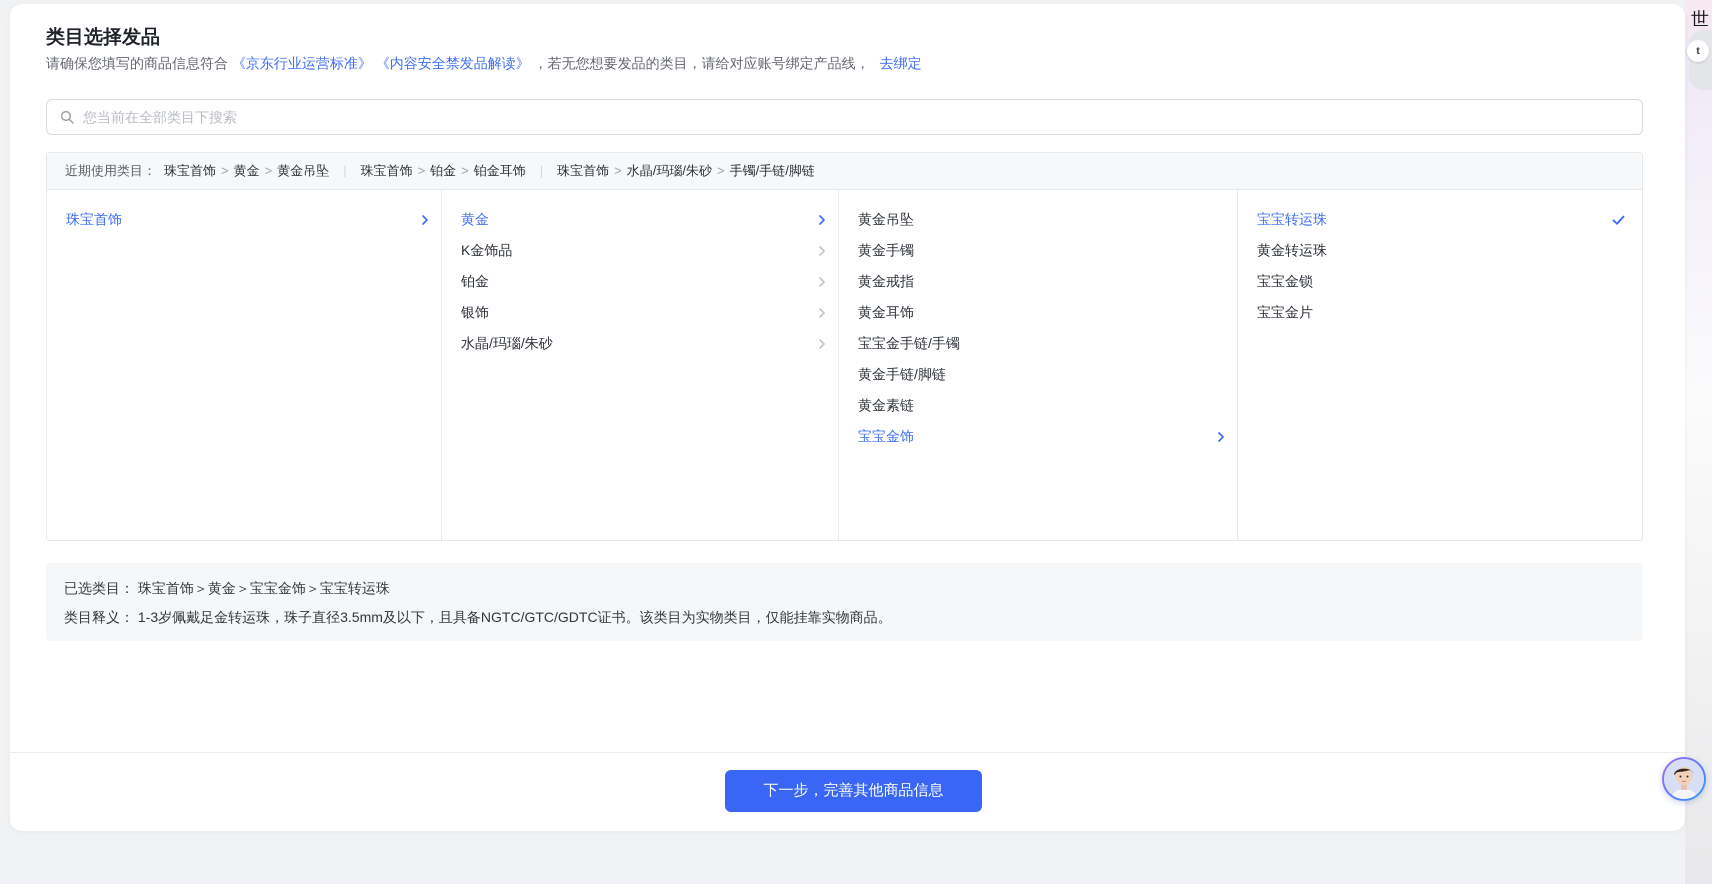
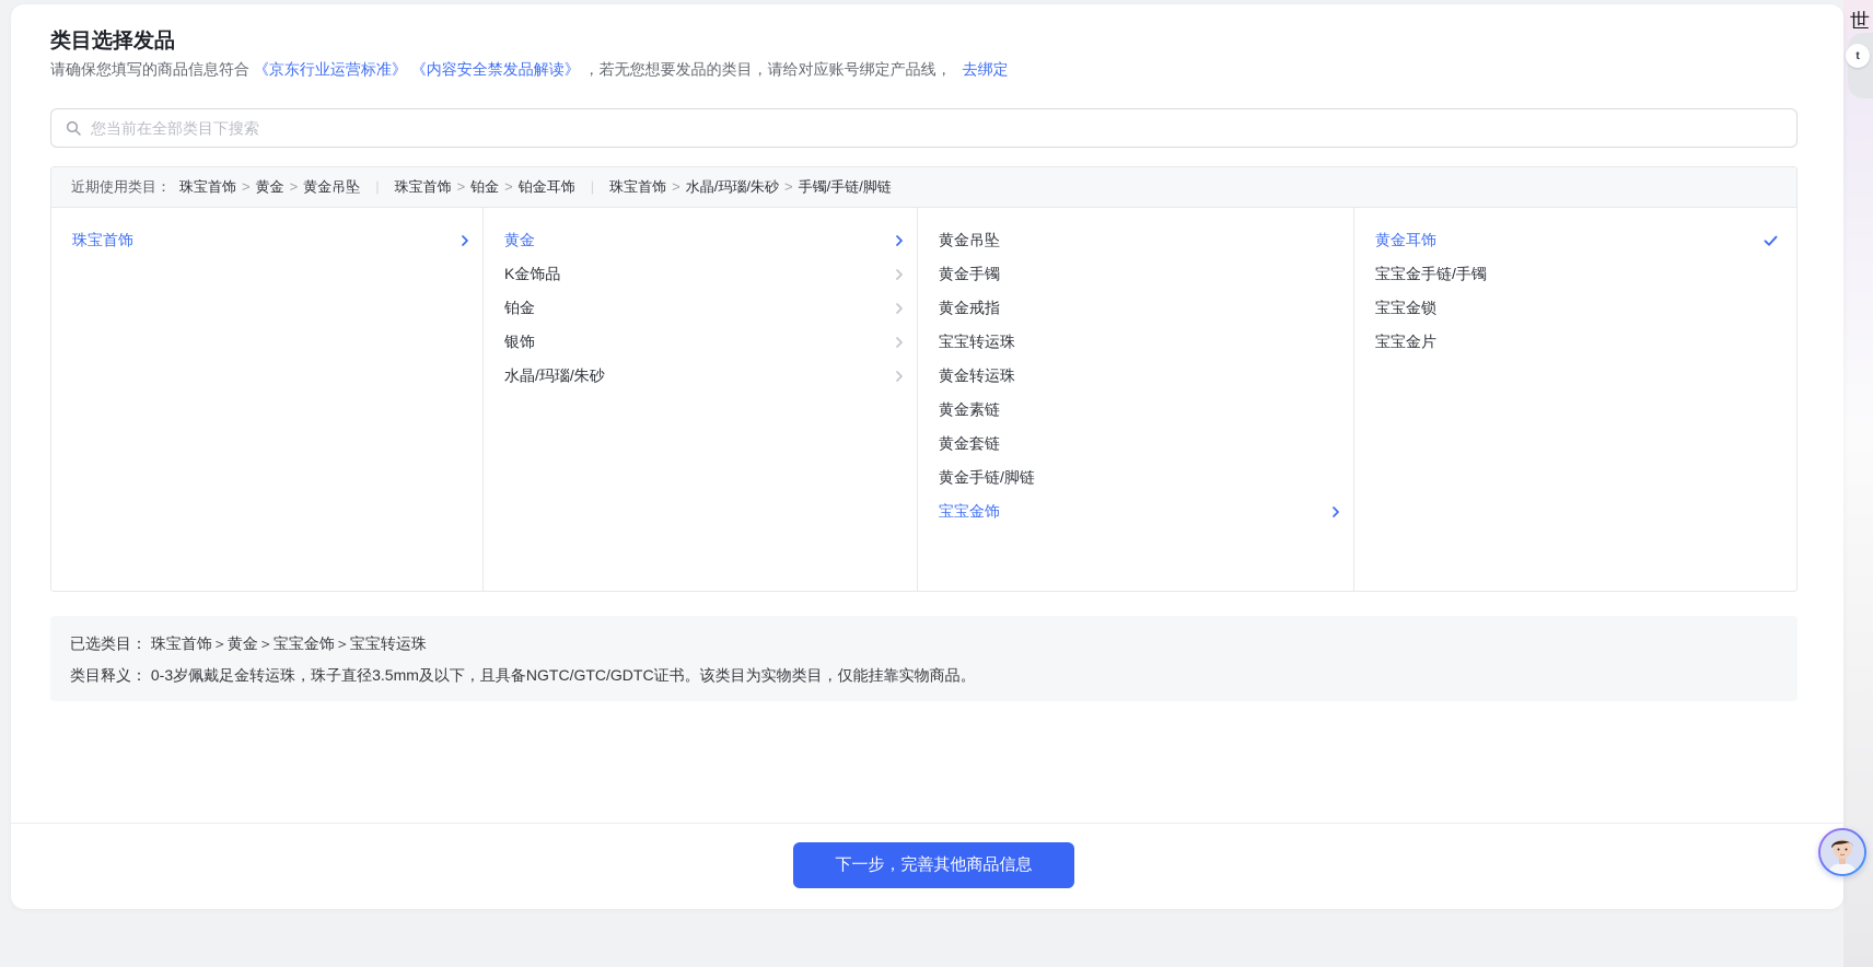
  类目选择发品
  请确保您填写的商品信息符合 《京东行业运营标准》 《内容安全禁发品解读》 ，若无您想要发品的类目，请给对应账号绑定产品线， 去绑定
  您当前在全部类目下搜索
  近期使用类目：
  珠宝首饰 > 黄金 > 黄金吊坠 珠宝首饰 > 铂金 > 铂金耳饰 | 珠宝首饰 > 水晶/玛瑙/朱砂 > 手镯/手链/脚链
  珠宝首饰
  黄金
  K金饰品
  铂金
  银饰
  水晶/玛瑙/朱砂
  黄金吊坠
  黄金手镯
  黄金戒指
- 黄金耳饰
+ 宝宝转运珠
- 宝宝金手链/手镯
+ 黄金转运珠
- 黄金手链/脚链
+ 黄金素链
+ 黄金套链
- 黄金素链
+ 黄金手链/脚链
  宝宝金饰
- 宝宝转运珠
+ 黄金耳饰
- 黄金转运珠
+ 宝宝金手链/手镯
  宝宝金锁
  宝宝金片
  已选类目： 珠宝首饰＞黄金＞宝宝金饰＞宝宝转运珠
- 类目释义： 1-3岁佩戴足金转运珠，珠子直径3.5mm及以下，且具备NGTC/GTC/GDTC证书。该类目为实物类目，仅能挂靠实物商品。
+ 类目释义： 0-3岁佩戴足金转运珠，珠子直径3.5mm及以下，且具备NGTC/GTC/GDTC证书。该类目为实物类目，仅能挂靠实物商品。
  下一步，完善其他商品信息
  世
  t
